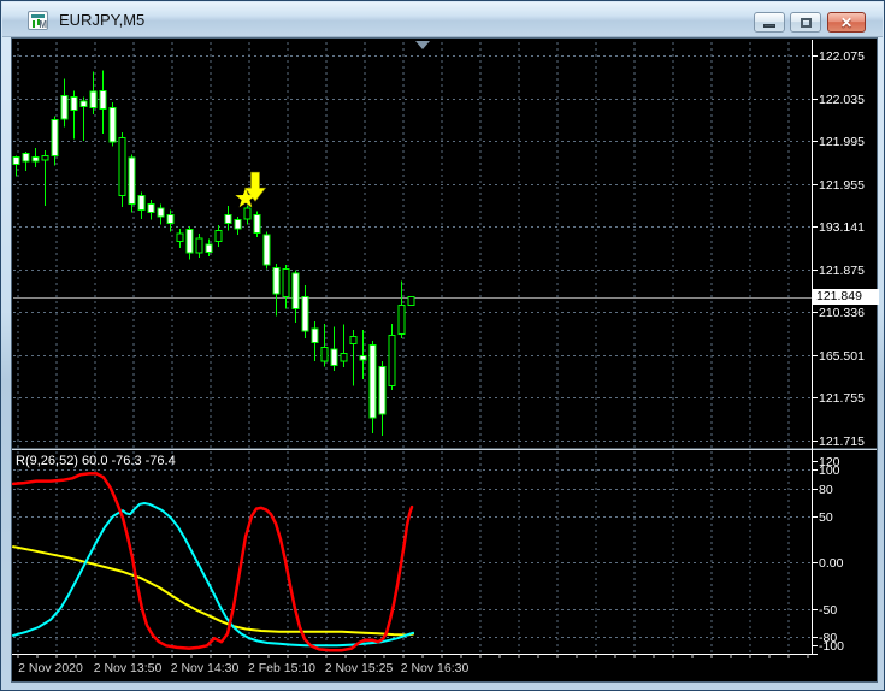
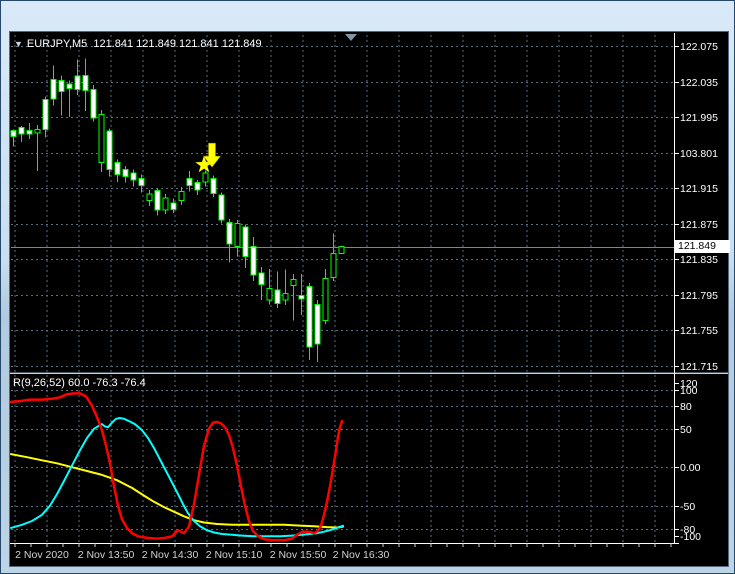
- M
- EURJPY,M5
- ✕
  122.075
  122.035
  121.995
- 121.955
+ 103.801
- 193.141
+ 121.915
  121.875
- 210.336
+ 121.835
- 165.501
+ 121.795
  121.755
  121.715
  120
  100
  80
  50
  0.00
  -50
  -80
  -100
  2 Nov 2020
  2 Nov 13:50
  2 Nov 14:30
- 2 Feb 15:10
+ 2 Nov 15:10
- 2 Nov 15:25
+ 2 Nov 15:50
  2 Nov 16:30
+ ▼ EURJPY,M5 121.841 121.849 121.841 121.849
  R(9,26,52) 60.0 -76.3 -76.4
  121.849
